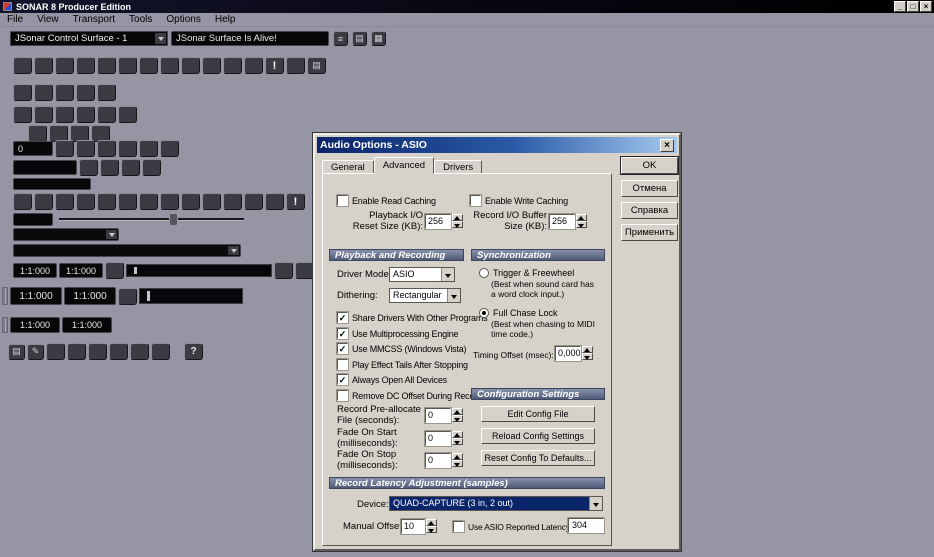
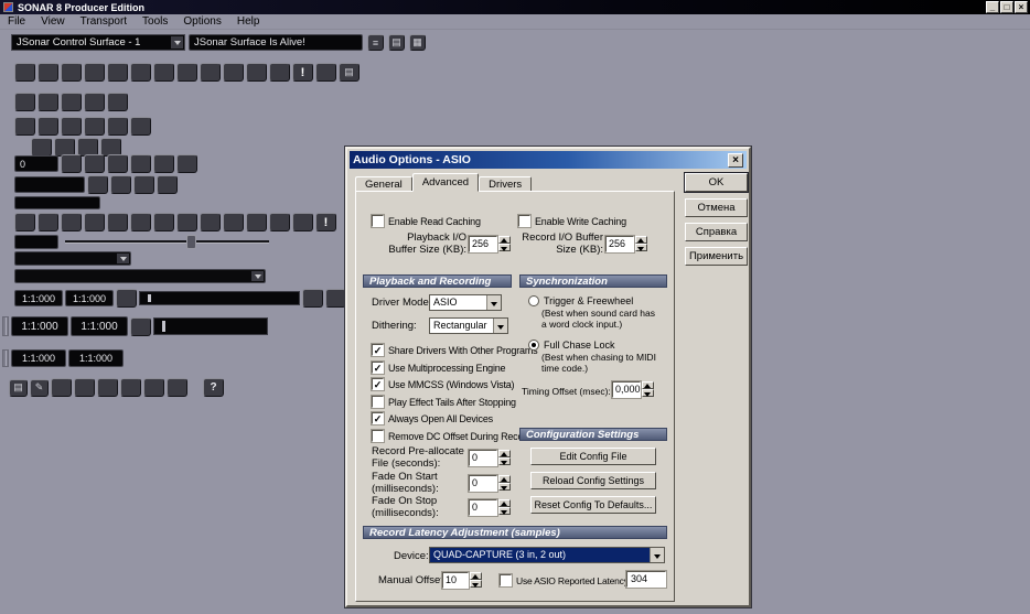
  SONAR 8 Producer Edition
  _
  □
  ×
  File
  View
  Transport
  Tools
  Options
  Help
  JSonar Control Surface - 1
  JSonar Surface Is Alive!
  ≡
  ▤
  ▦
  !
  ▤
  0
  !
  1:1:000
  1:1:000
  1:1:000
  1:1:000
  1:1:000
  1:1:000
  ▤
  ✎
  ?
  Audio Options - ASIO
  ×
  General
  Advanced
  Drivers
  OK
  Отмена
  Справка
  Применить
  Enable Read Caching
  Enable Write Caching
- Playback I/O Reset Size (KB):
+ Playback I/O Buffer Size (KB):
  256
  Record I/O Buffer Size (KB):
  256
  Playback and Recording
  Synchronization
  Driver Mode
  ASIO
  Dithering:
  Rectangular
  Share Drivers With Other Program
  Use Multiprocessing Engine
  Use MMCSS (Windows Vista)
  Play Effect Tails After Stopping
  Always Open All Devices
  Remove DC Offset During Rec
  Record Pre-allocate File (seconds):
  0
  Fade On Start (milliseconds):
  0
  Fade On Stop (milliseconds):
  0
  Trigger & Freewheel
  (Best when sound card has a word clock input.)
  Full Chase Lock
  (Best when chasing to MIDI time code.)
  Timing Offset (msec):
  0,000
  Configuration Settings
  Edit Config File
  Reload Config Settings
  Reset Config To Defaults...
  Record Latency Adjustment (samples)
  Device:
  QUAD-CAPTURE (3 in, 2 out)
  Manual Offse
  10
  Use ASIO Reported Latenc
  304
